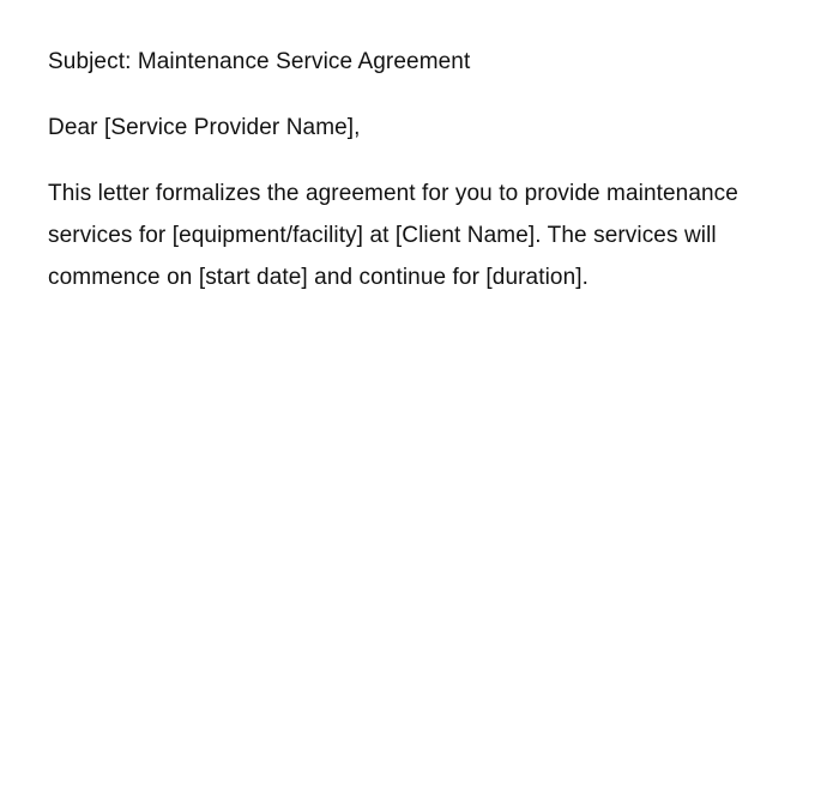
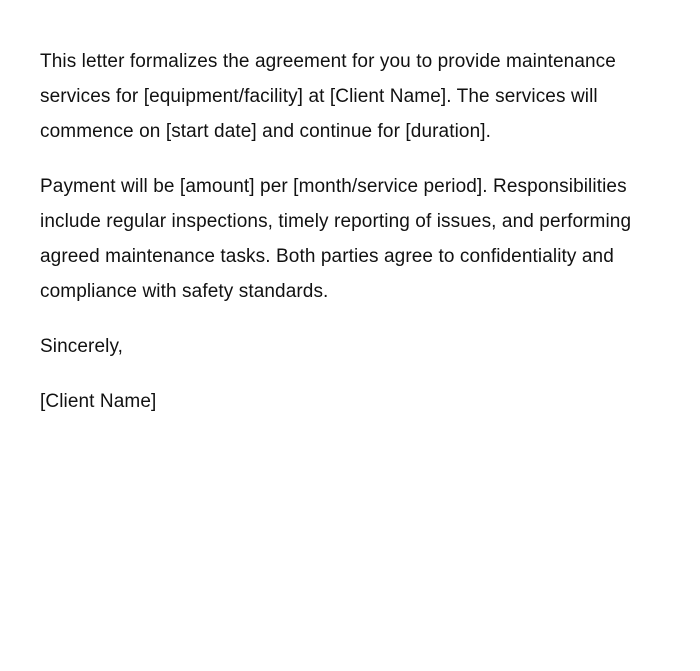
- Subject: Maintenance Service Agreement
- Dear [Service Provider Name],
  This letter formalizes the agreement for you to provide maintenance services for [equipment/facility] at [Client Name]. The services will commence on [start date] and continue for [duration].
+ Payment will be [amount] per [month/service period]. Responsibilities include regular inspections, timely reporting of issues, and performing agreed maintenance tasks. Both parties agree to confidentiality and compliance with safety standards.
+ Sincerely,
+ [Client Name]
